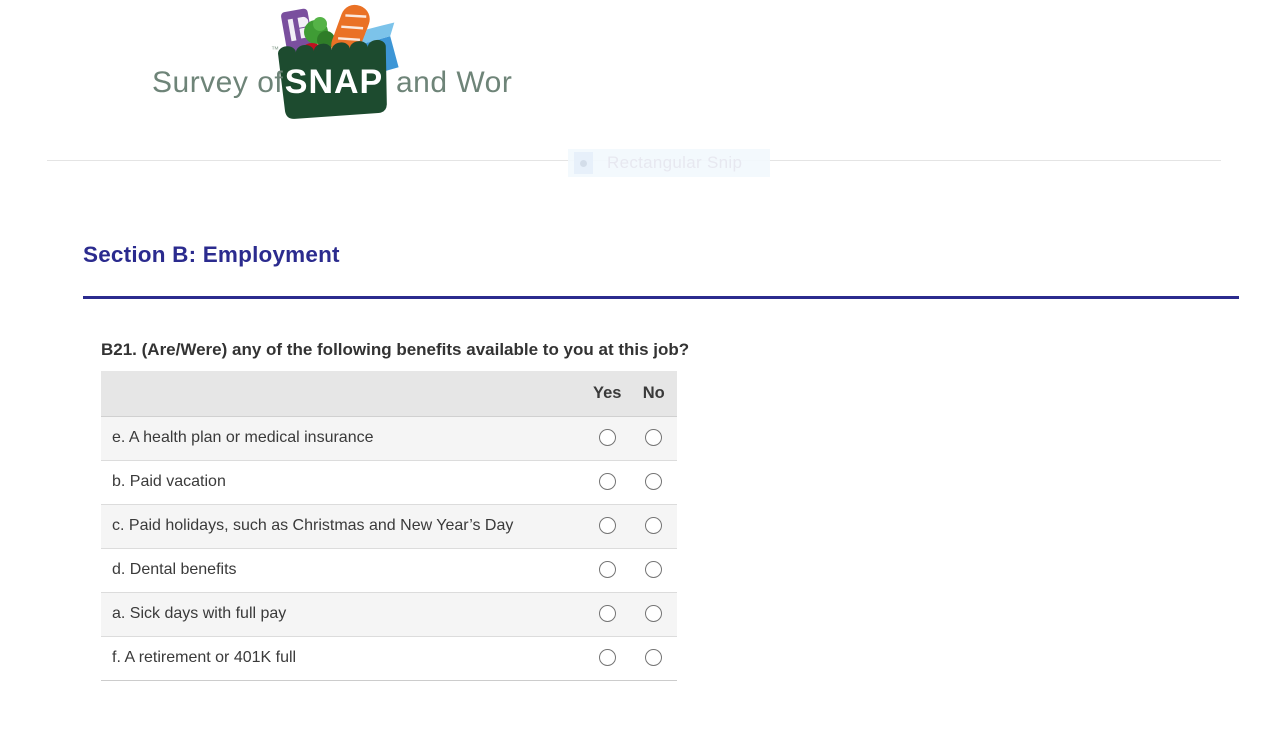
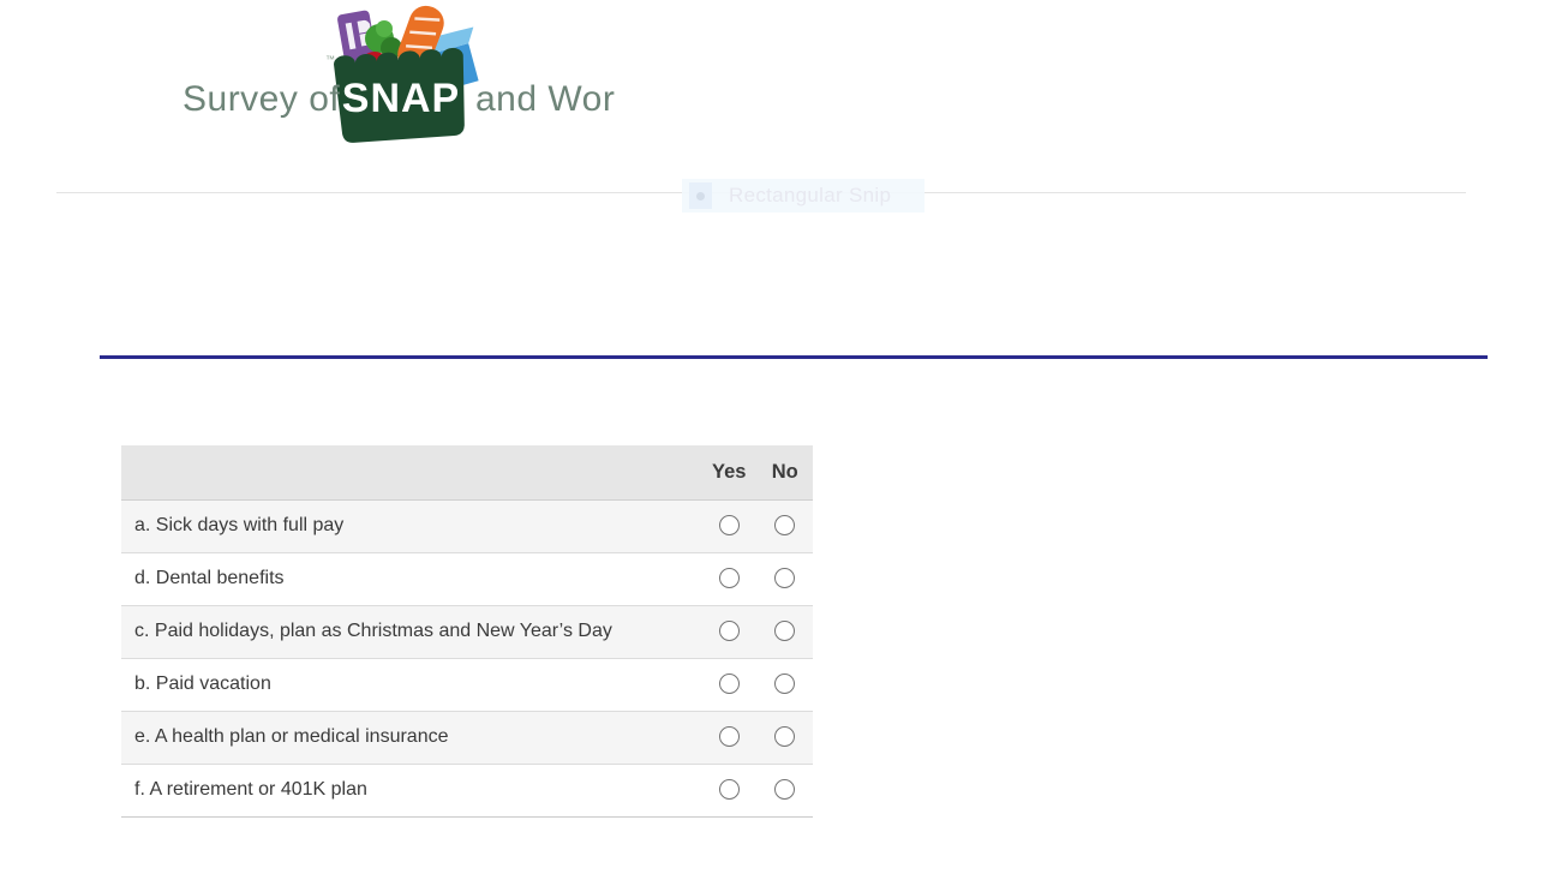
  ™
  Survey of
  SNAP
  and Wor
- Section B: Employment
- B21. (Are/Were) any of the following benefits available to you at this job?
  	Yes	No
- e. A health plan or medical insurance
+ a. Sick days with full pay
- b. Paid vacation
+ d. Dental benefits
- c. Paid holidays, such as Christmas and New Year’s Day
+ c. Paid holidays, plan as Christmas and New Year’s Day
- d. Dental benefits
+ b. Paid vacation
- a. Sick days with full pay
+ e. A health plan or medical insurance
- f. A retirement or 401K full
+ f. A retirement or 401K plan
